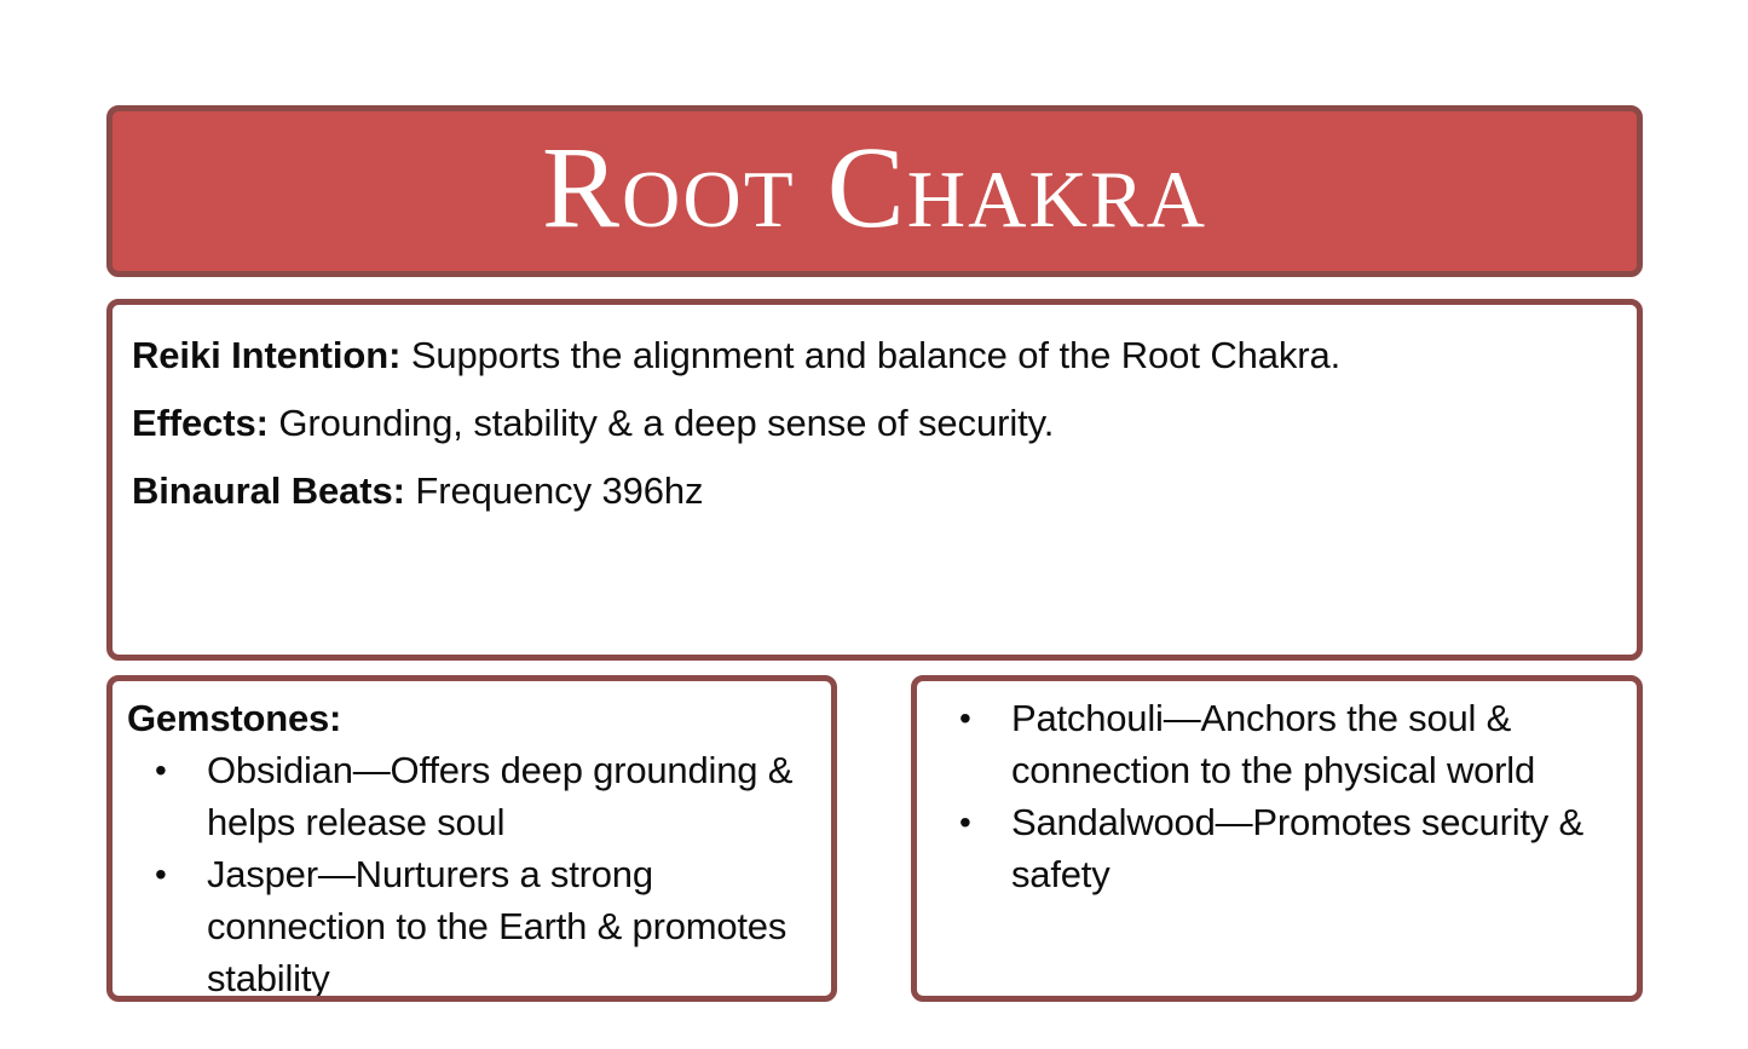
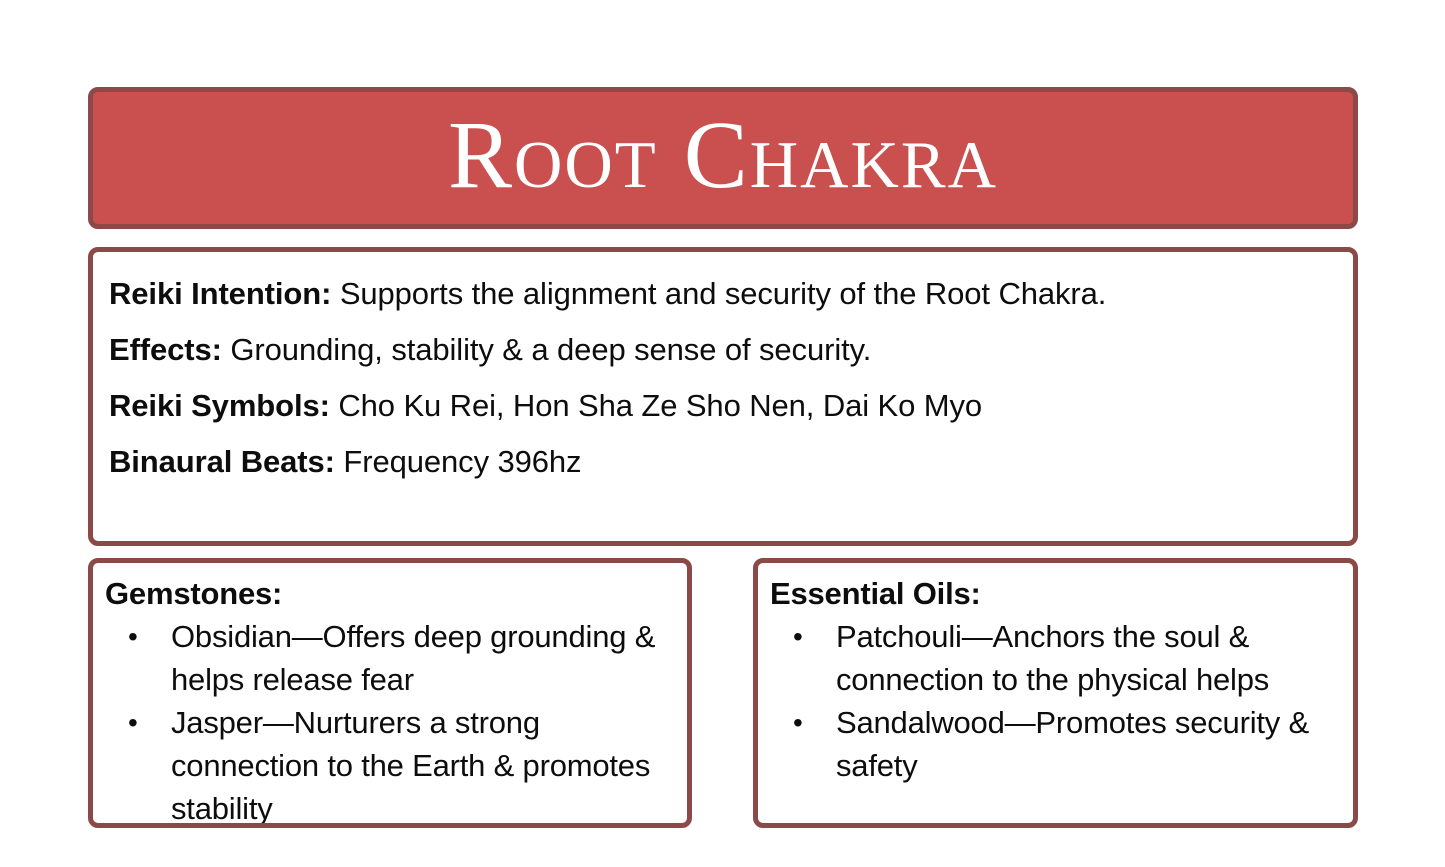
  Root Chakra
- Reiki Intention: Supports the alignment and balance of the Root Chakra.
+ Reiki Intention: Supports the alignment and security of the Root Chakra.
  Effects: Grounding, stability & a deep sense of security.
+ Reiki Symbols: Cho Ku Rei, Hon Sha Ze Sho Nen, Dai Ko Myo
  Binaural Beats: Frequency 396hz
  Gemstones:
- Obsidian—Offers deep grounding & helps release soul
+ Obsidian—Offers deep grounding & helps release fear
  Jasper—Nurturers a strong connection to the Earth & promotes stability
+ Essential Oils:
- Patchouli—Anchors the soul & connection to the physical world
+ Patchouli—Anchors the soul & connection to the physical helps
  Sandalwood—Promotes security & safety
